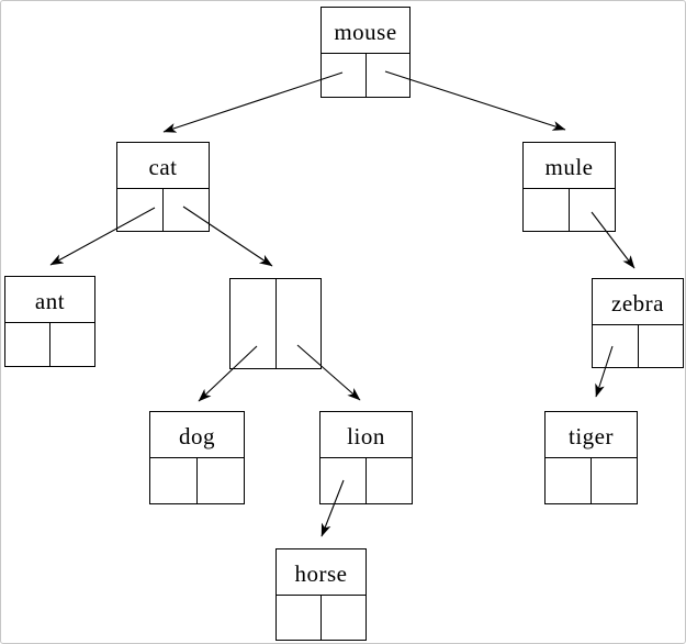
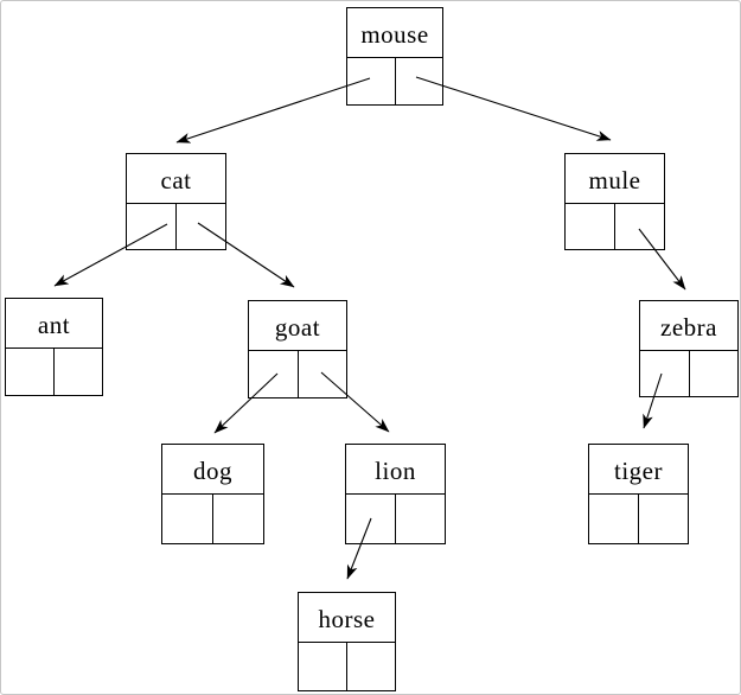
  mouse
  cat
  mule
  ant
+ goat
  zebra
  dog
  lion
  tiger
  horse
